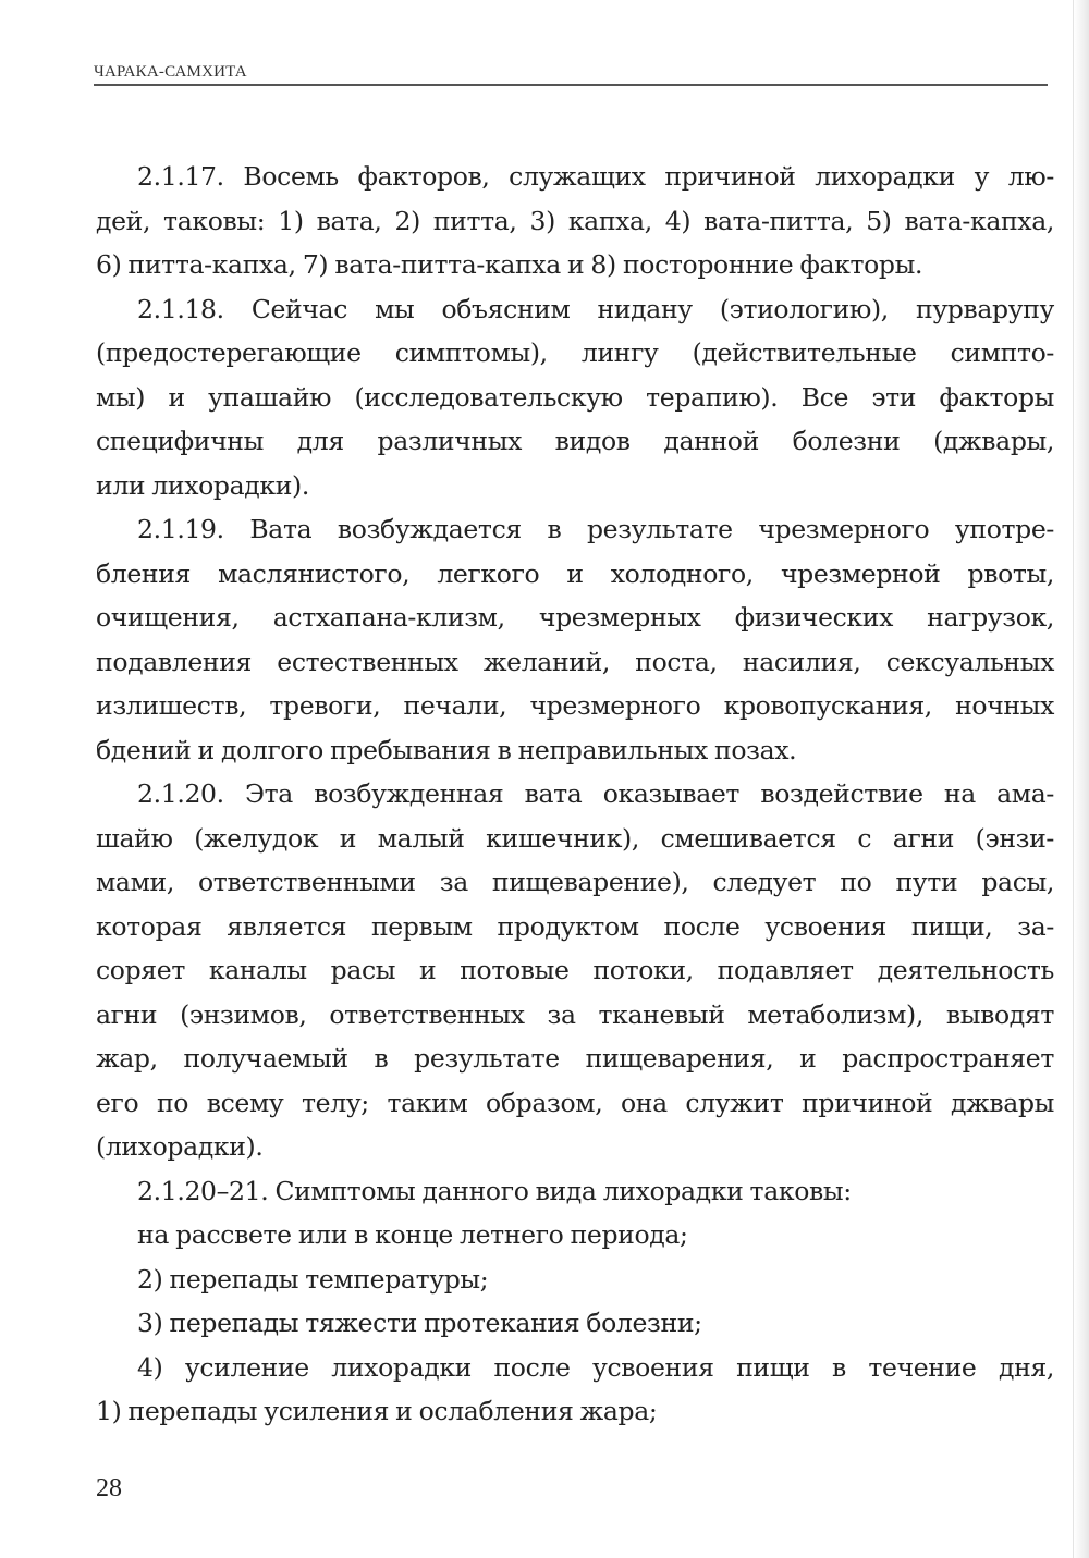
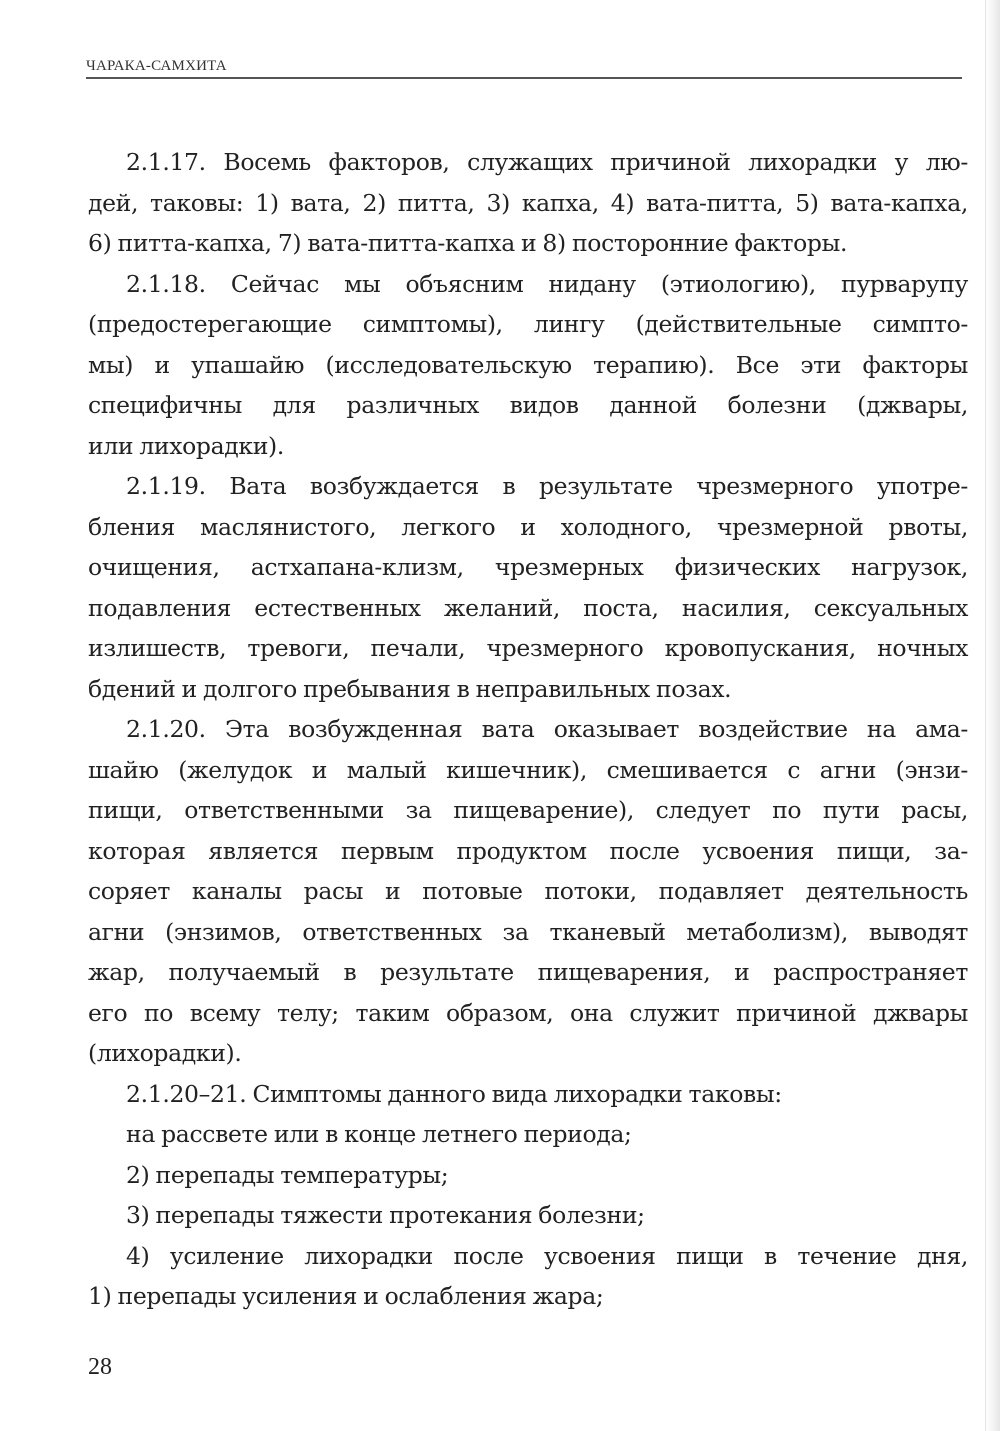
  ЧАРАКА-САМХИТА
  2.1.17. Восемь факторов, служащих причиной лихорадки у лю-
  дей, таковы: 1) вата, 2) питта, 3) капха, 4) вата-питта, 5) вата-капха,
  6) питта-капха, 7) вата-питта-капха и 8) посторонние факторы.
  2.1.18. Сейчас мы объясним нидану (этиологию), пурварупу
  (предостерегающие симптомы), лингу (действительные симпто-
  мы) и упашайю (исследовательскую терапию). Все эти факторы
  специфичны для различных видов данной болезни (джвары,
  или лихорадки).
  2.1.19. Вата возбуждается в результате чрезмерного употре-
  бления маслянистого, легкого и холодного, чрезмерной рвоты,
  очищения, астхапана-клизм, чрезмерных физических нагрузок,
  подавления естественных желаний, поста, насилия, сексуальных
  излишеств, тревоги, печали, чрезмерного кровопускания, ночных
  бдений и долгого пребывания в неправильных позах.
  2.1.20. Эта возбужденная вата оказывает воздействие на ама-
  шайю (желудок и малый кишечник), смешивается с агни (энзи-
- мами, ответственными за пищеварение), следует по пути расы,
+ пищи, ответственными за пищеварение), следует по пути расы,
  которая является первым продуктом после усвоения пищи, за-
  соряет каналы расы и потовые потоки, подавляет деятельность
  агни (энзимов, ответственных за тканевый метаболизм), выводят
  жар, получаемый в результате пищеварения, и распространяет
  его по всему телу; таким образом, она служит причиной джвары
  (лихорадки).
  2.1.20–21. Симптомы данного вида лихорадки таковы:
  на рассвете или в конце летнего периода;
  2) перепады температуры;
  3) перепады тяжести протекания болезни;
  4) усиление лихорадки после усвоения пищи в течение дня,
  1) перепады усиления и ослабления жара;
  28
